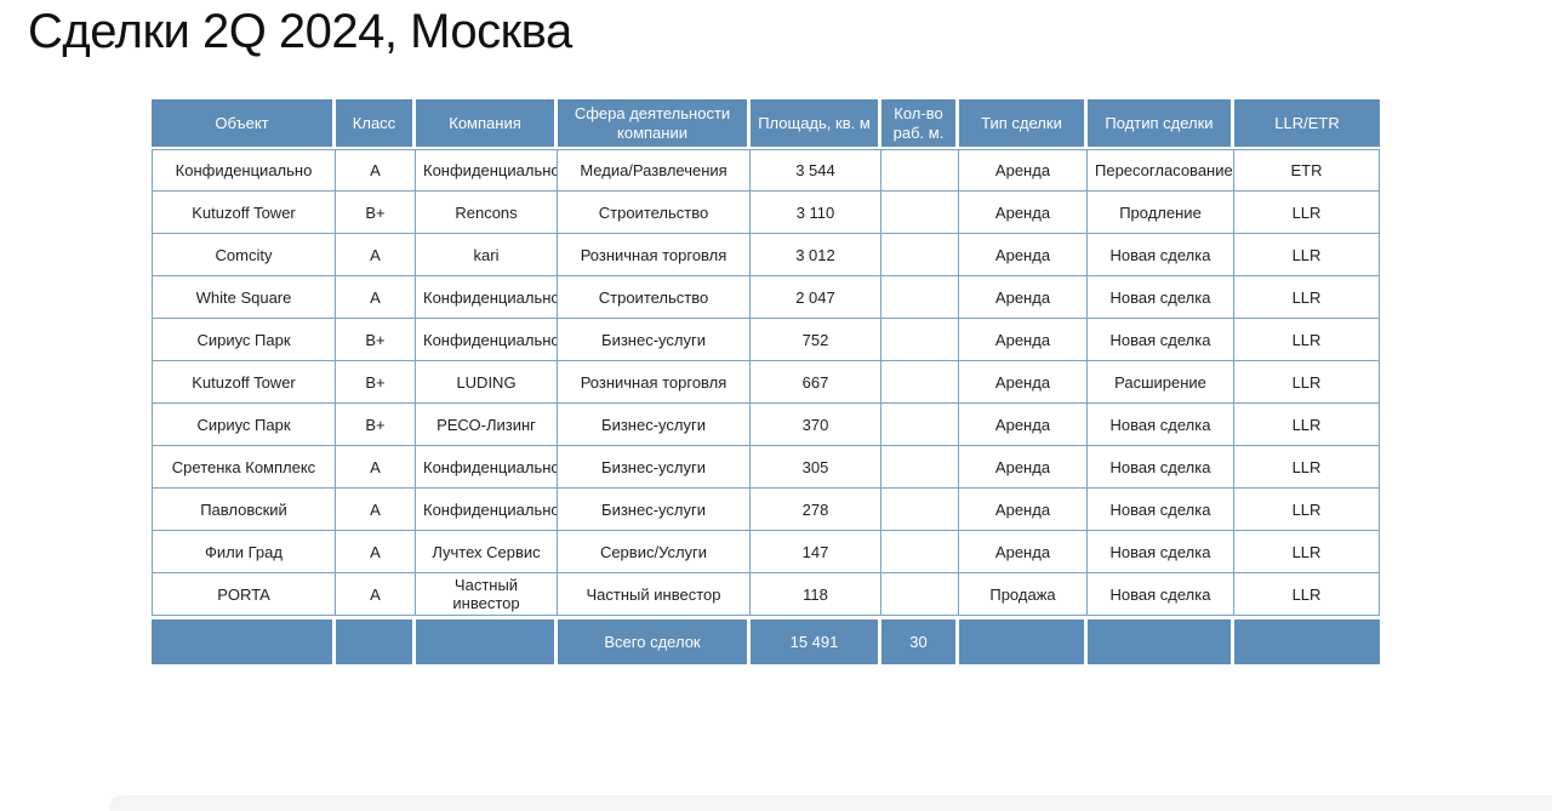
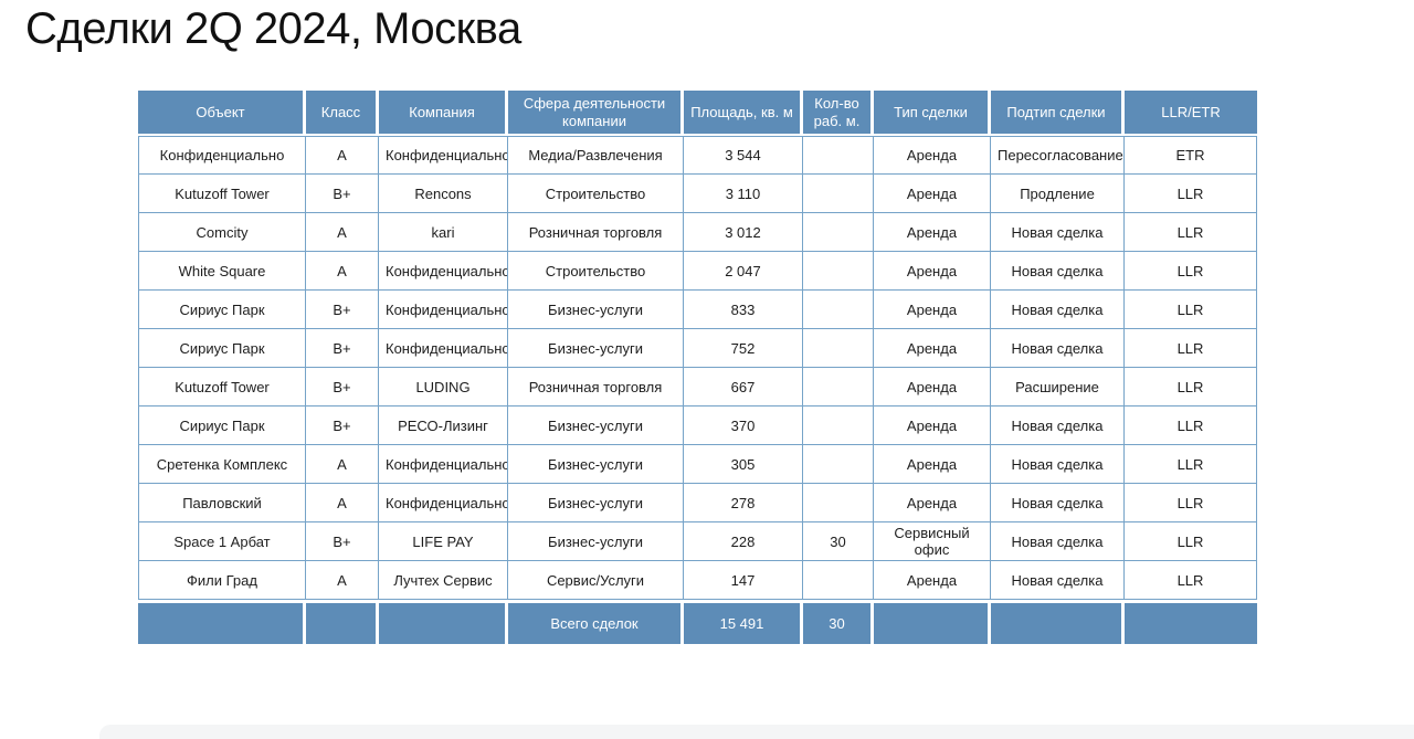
  Сделки 2Q 2024, Москва
  Объект	Класс	Компания	Сфера деятельности компании	Площадь, кв. м	Кол-во раб. м.	Тип сделки	Подтип сделки	LLR/ETR
  Конфиденциально	A	Конфиденциально	Медиа/Развлечения	3 544		Аренда	Пересогласование	ETR
  Kutuzoff Tower	B+	Rencons	Строительство	3 110		Аренда	Продление	LLR
  Comcity	A	kari	Розничная торговля	3 012		Аренда	Новая сделка	LLR
  White Square	A	Конфиденциально	Строительство	2 047		Аренда	Новая сделка	LLR
+ Сириус Парк	B+	Конфиденциально	Бизнес-услуги	833		Аренда	Новая сделка	LLR
  Сириус Парк	B+	Конфиденциально	Бизнес-услуги	752		Аренда	Новая сделка	LLR
  Kutuzoff Tower	B+	LUDING	Розничная торговля	667		Аренда	Расширение	LLR
  Сириус Парк	B+	РЕСО-Лизинг	Бизнес-услуги	370		Аренда	Новая сделка	LLR
  Сретенка Комплекс	A	Конфиденциально	Бизнес-услуги	305		Аренда	Новая сделка	LLR
  Павловский	A	Конфиденциально	Бизнес-услуги	278		Аренда	Новая сделка	LLR
+ Space 1 Арбат	B+	LIFE PAY	Бизнес-услуги	228	30	Сервисный офис	Новая сделка	LLR
  Фили Град	A	Лучтех Сервис	Сервис/Услуги	147		Аренда	Новая сделка	LLR
- PORTA	A	Частный инвестор	Частный инвестор	118		Продажа	Новая сделка	LLR
  			Всего сделок	15 491	30
